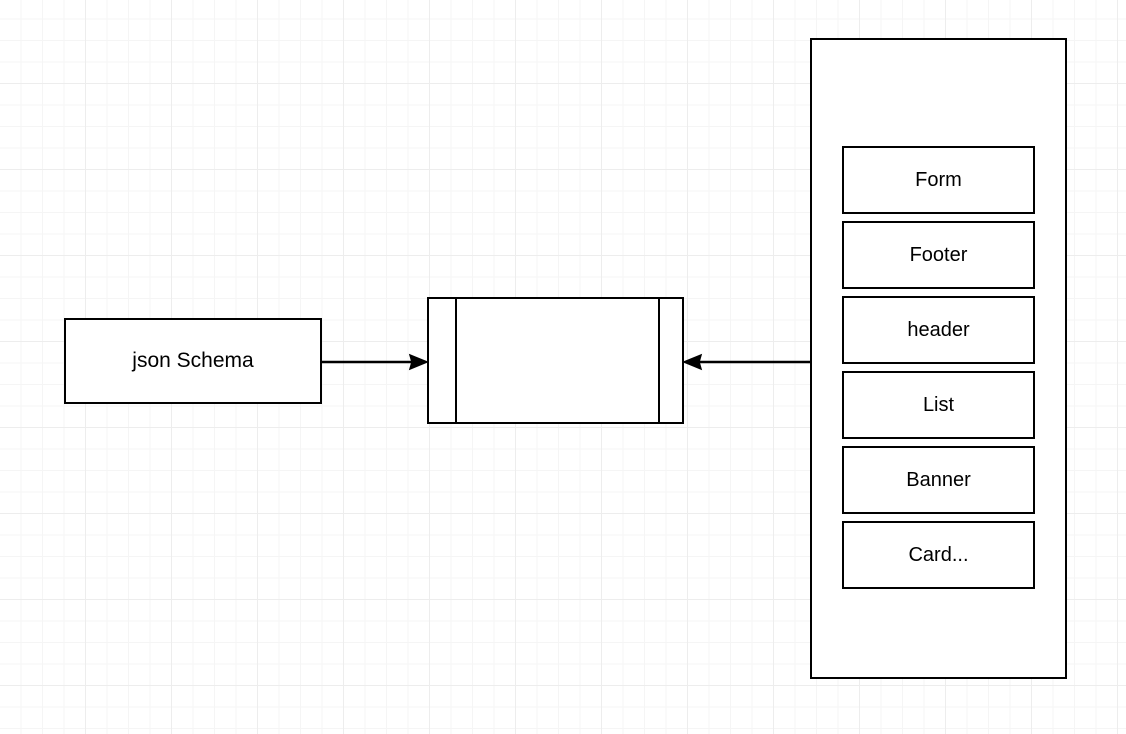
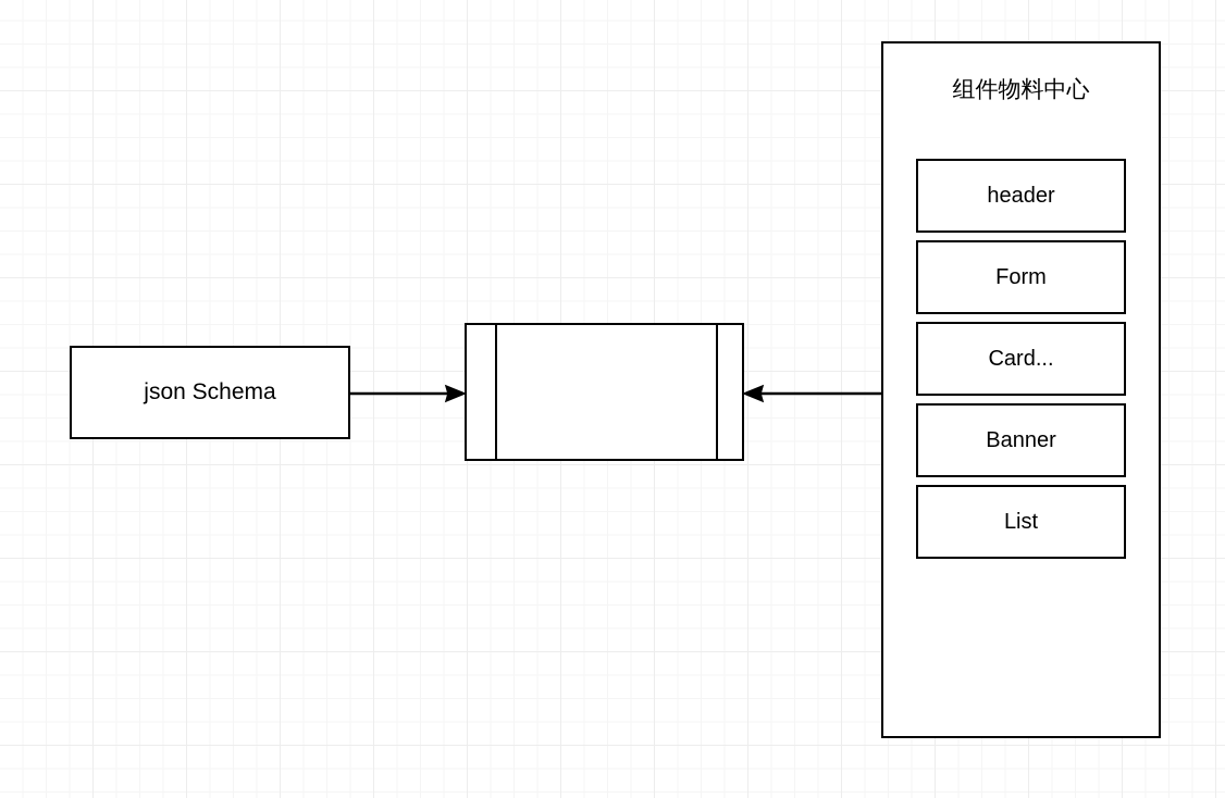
  json Schema
+ 组件物料中心
- Form
+ header
- Footer
- header
+ Form
- List
+ Card...
  Banner
- Card...
+ List
